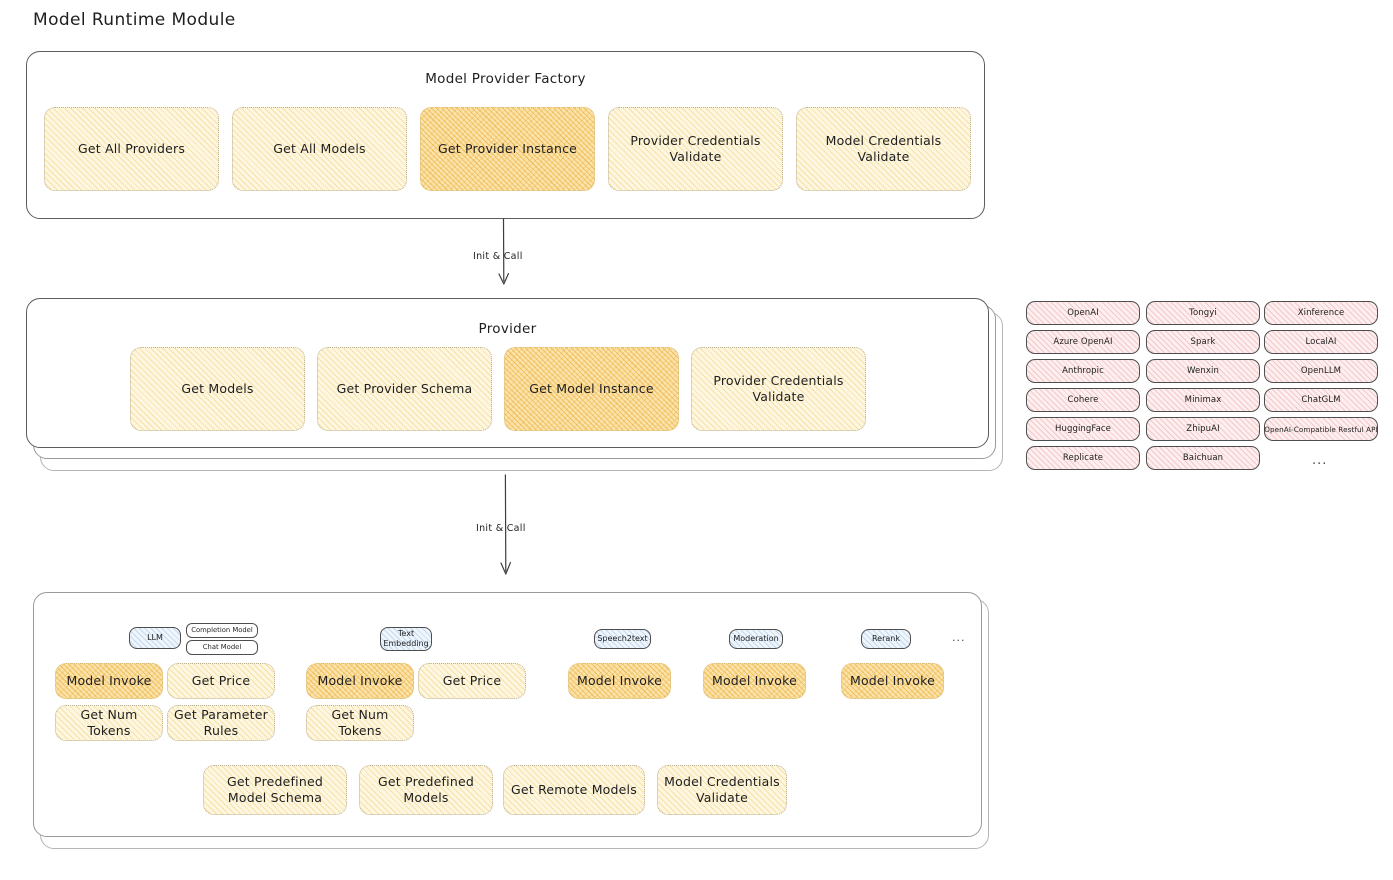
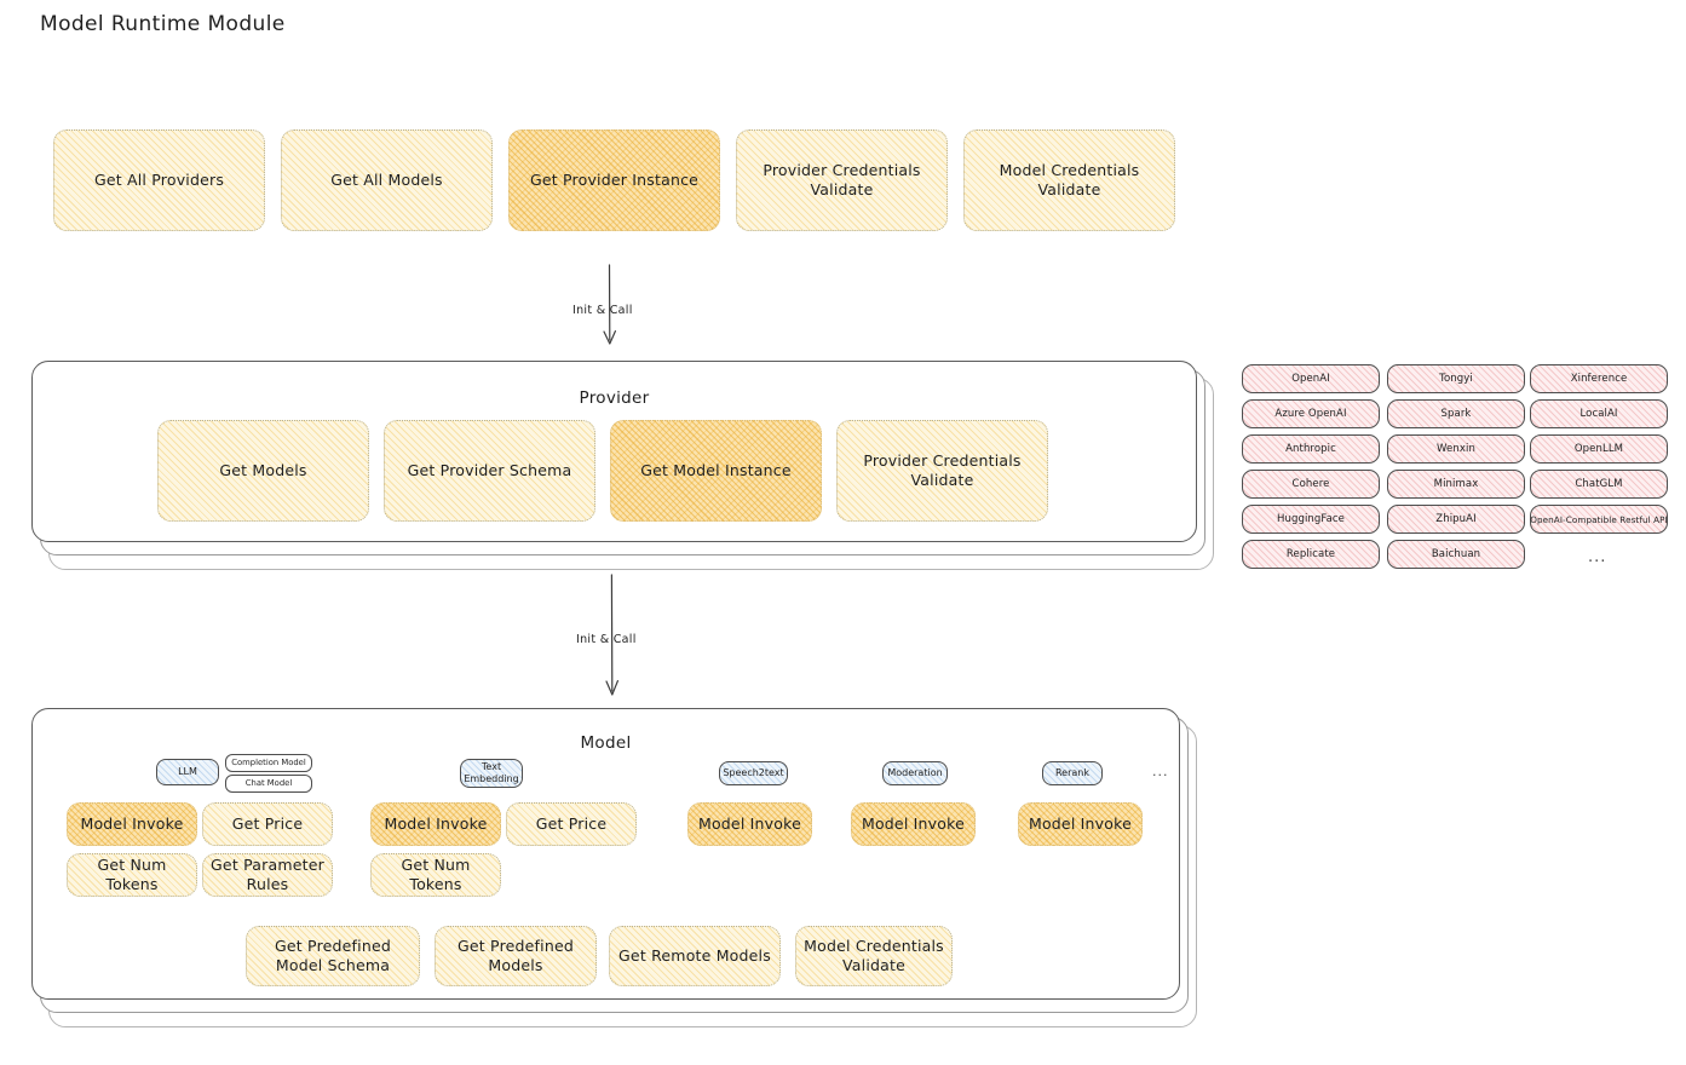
  Model Runtime Module
- Model Provider Factory
  Get All Providers
  Get All Models
  Get Provider Instance
  Provider Credentials Validate
  Model Credentials Validate
  Init & Call
  Provider
  Get Models
  Get Provider Schema
  Get Model Instance
  Provider Credentials Validate
  OpenAI
  Azure OpenAI
  Anthropic
  Cohere
  HuggingFace
  Replicate
  Tongyi
  Spark
  Wenxin
  Minimax
  ZhipuAI
  Baichuan
  Xinference
  LocalAI
  OpenLLM
  ChatGLM
  OpenAI-Compatible Restful API
  ...
  Init & Call
+ Model
  LLM
  Completion Model
  Chat Model
  Model Invoke
  Get Price
  Get Num Tokens
  Get Parameter Rules
  Text Embedding
  Model Invoke
  Get Price
  Get Num Tokens
  Speech2text
  Model Invoke
  Moderation
  Model Invoke
  Rerank
  Model Invoke
  Get Predefined Model Schema
  Get Predefined Models
  Get Remote Models
  Model Credentials Validate
  ...
